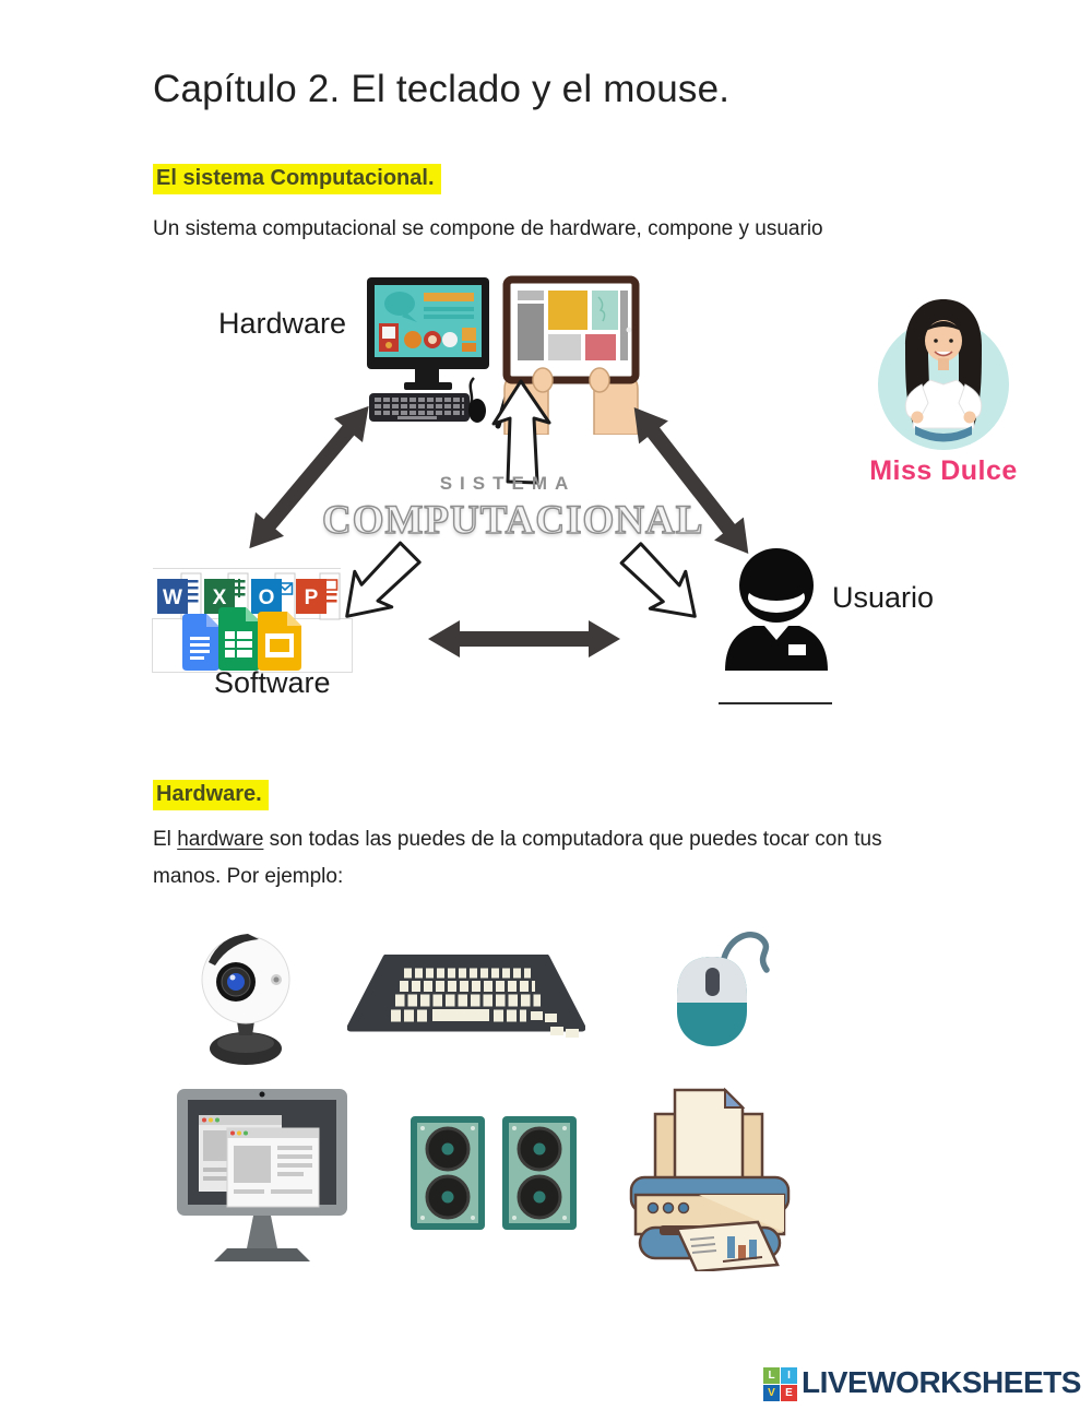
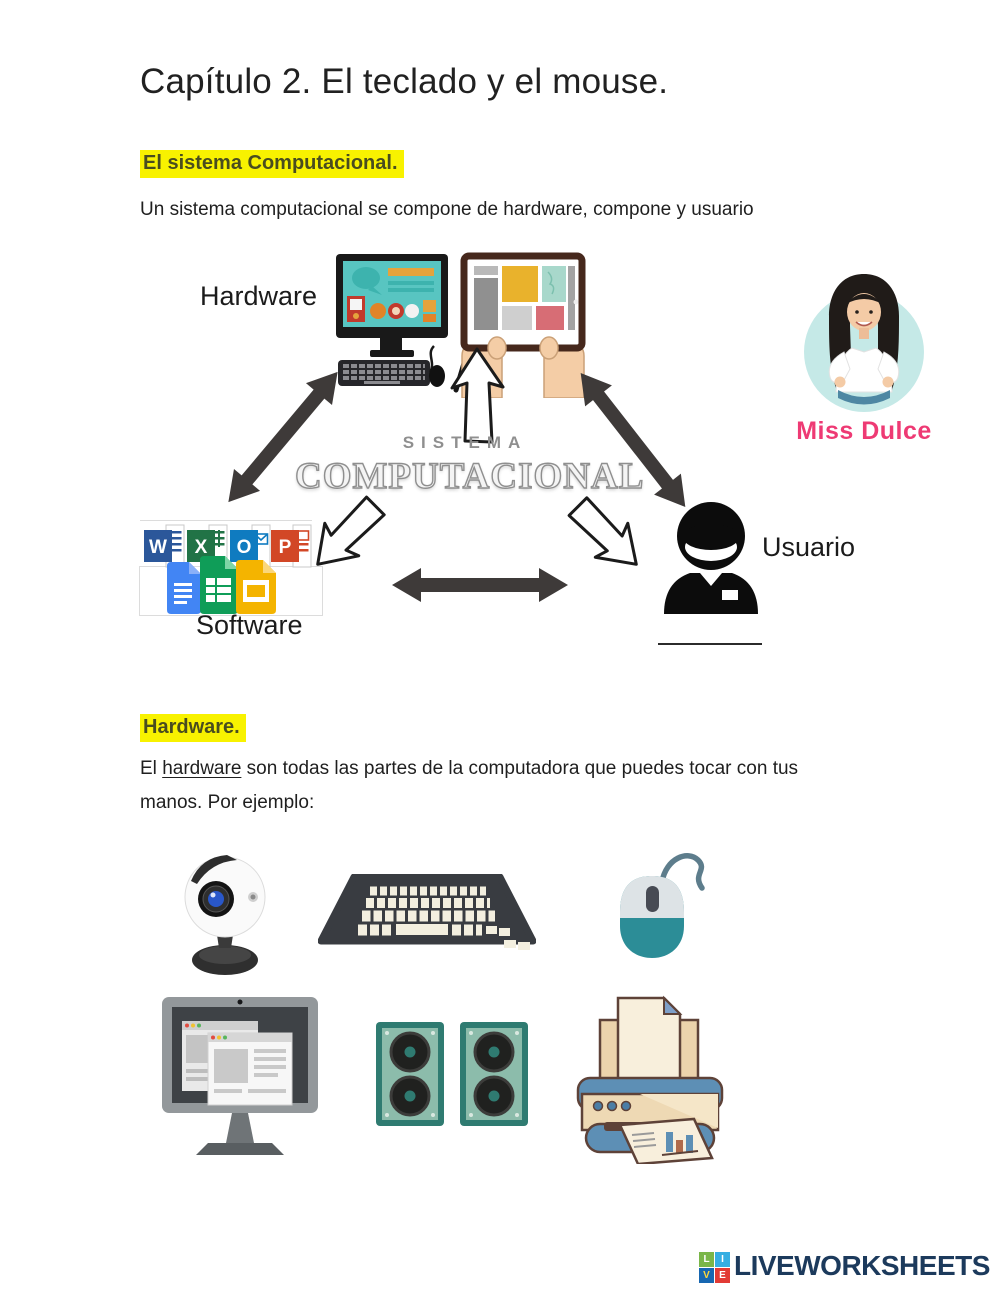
  Capítulo 2. El teclado y el mouse.
  El sistema Computacional.
  Un sistema computacional se compone de hardware, compone y usuario
  Hardware
  SISTEMA
  COMPUTACIONAL
  W
  X
  O
  P
  Software
  Usuario
  Miss Dulce
  Hardware.
- El hardware son todas las puedes de la computadora que puedes tocar con tus
+ El hardware son todas las partes de la computadora que puedes tocar con tus
  manos. Por ejemplo:
  L
  I
  V
  E
  LIVEWORKSHEETS
